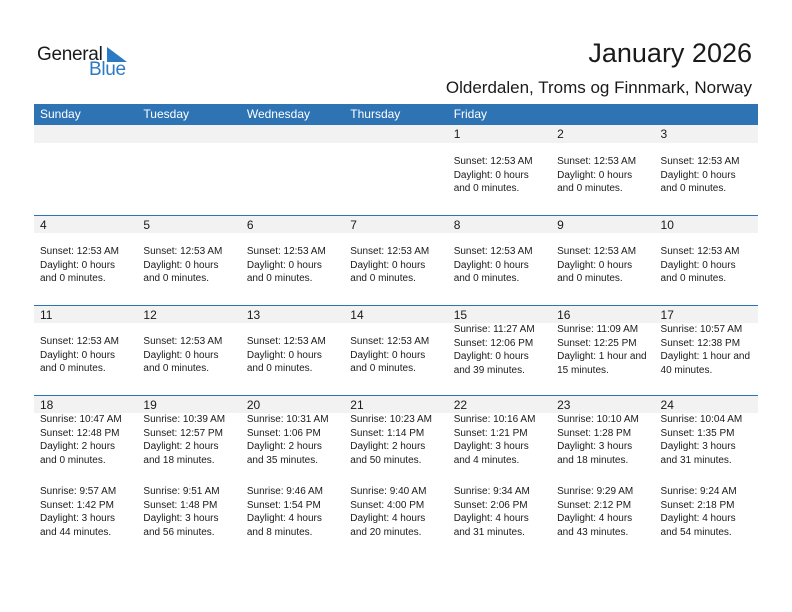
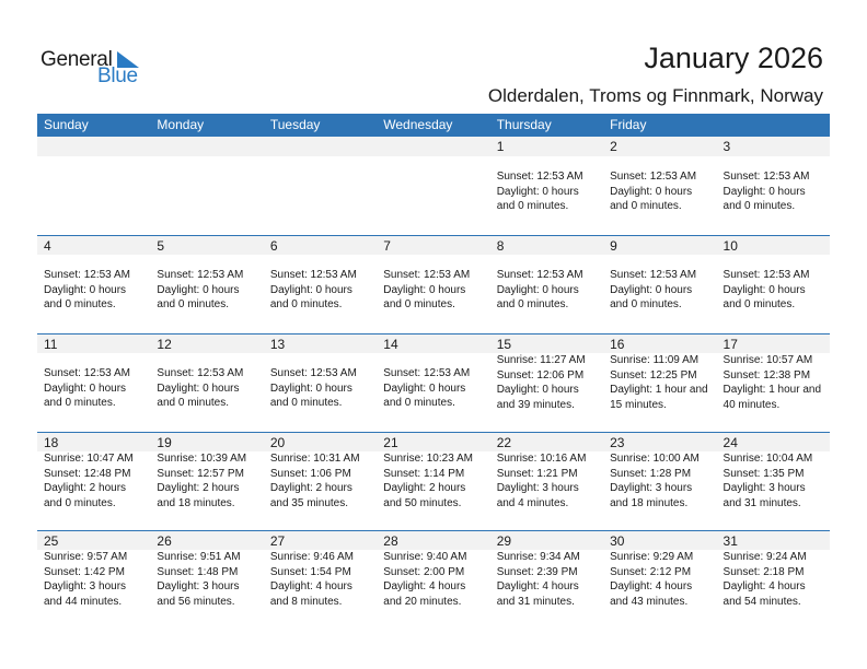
  General
  Blue
  January 2026
  Olderdalen, Troms og Finnmark, Norway
  Sunday
+ Monday
  Tuesday
  Wednesday
  Thursday
  Friday
  1
  2
  3
  Sunset: 12:53 AM
  Daylight: 0 hours
  and 0 minutes.
  Sunset: 12:53 AM
  Daylight: 0 hours
  and 0 minutes.
  Sunset: 12:53 AM
  Daylight: 0 hours
  and 0 minutes.
  4
  5
  6
  7
  8
  9
  10
  Sunset: 12:53 AM
  Daylight: 0 hours
  and 0 minutes.
  Sunset: 12:53 AM
  Daylight: 0 hours
  and 0 minutes.
  Sunset: 12:53 AM
  Daylight: 0 hours
  and 0 minutes.
  Sunset: 12:53 AM
  Daylight: 0 hours
  and 0 minutes.
  Sunset: 12:53 AM
  Daylight: 0 hours
  and 0 minutes.
  Sunset: 12:53 AM
  Daylight: 0 hours
  and 0 minutes.
  Sunset: 12:53 AM
  Daylight: 0 hours
  and 0 minutes.
  11
  12
  13
  14
  15
  16
  17
  Sunset: 12:53 AM
  Daylight: 0 hours
  and 0 minutes.
  Sunset: 12:53 AM
  Daylight: 0 hours
  and 0 minutes.
  Sunset: 12:53 AM
  Daylight: 0 hours
  and 0 minutes.
  Sunset: 12:53 AM
  Daylight: 0 hours
  and 0 minutes.
  Sunrise: 11:27 AM
  Sunset: 12:06 PM
  Daylight: 0 hours
  and 39 minutes.
  Sunrise: 11:09 AM
  Sunset: 12:25 PM
  Daylight: 1 hour and
  15 minutes.
  Sunrise: 10:57 AM
  Sunset: 12:38 PM
  Daylight: 1 hour and
  40 minutes.
  18
  19
  20
  21
  22
  23
  24
  Sunrise: 10:47 AM
  Sunset: 12:48 PM
  Daylight: 2 hours
  and 0 minutes.
  Sunrise: 10:39 AM
  Sunset: 12:57 PM
  Daylight: 2 hours
  and 18 minutes.
  Sunrise: 10:31 AM
  Sunset: 1:06 PM
  Daylight: 2 hours
  and 35 minutes.
  Sunrise: 10:23 AM
  Sunset: 1:14 PM
  Daylight: 2 hours
  and 50 minutes.
  Sunrise: 10:16 AM
  Sunset: 1:21 PM
  Daylight: 3 hours
  and 4 minutes.
- Sunrise: 10:10 AM
+ Sunrise: 10:00 AM
  Sunset: 1:28 PM
  Daylight: 3 hours
  and 18 minutes.
  Sunrise: 10:04 AM
  Sunset: 1:35 PM
  Daylight: 3 hours
  and 31 minutes.
+ 25
+ 26
+ 27
+ 28
+ 29
+ 30
+ 31
  Sunrise: 9:57 AM
  Sunset: 1:42 PM
  Daylight: 3 hours
  and 44 minutes.
  Sunrise: 9:51 AM
  Sunset: 1:48 PM
  Daylight: 3 hours
  and 56 minutes.
  Sunrise: 9:46 AM
  Sunset: 1:54 PM
  Daylight: 4 hours
  and 8 minutes.
  Sunrise: 9:40 AM
- Sunset: 4:00 PM
+ Sunset: 2:00 PM
  Daylight: 4 hours
  and 20 minutes.
  Sunrise: 9:34 AM
- Sunset: 2:06 PM
+ Sunset: 2:39 PM
  Daylight: 4 hours
  and 31 minutes.
  Sunrise: 9:29 AM
  Sunset: 2:12 PM
  Daylight: 4 hours
  and 43 minutes.
  Sunrise: 9:24 AM
  Sunset: 2:18 PM
  Daylight: 4 hours
  and 54 minutes.
